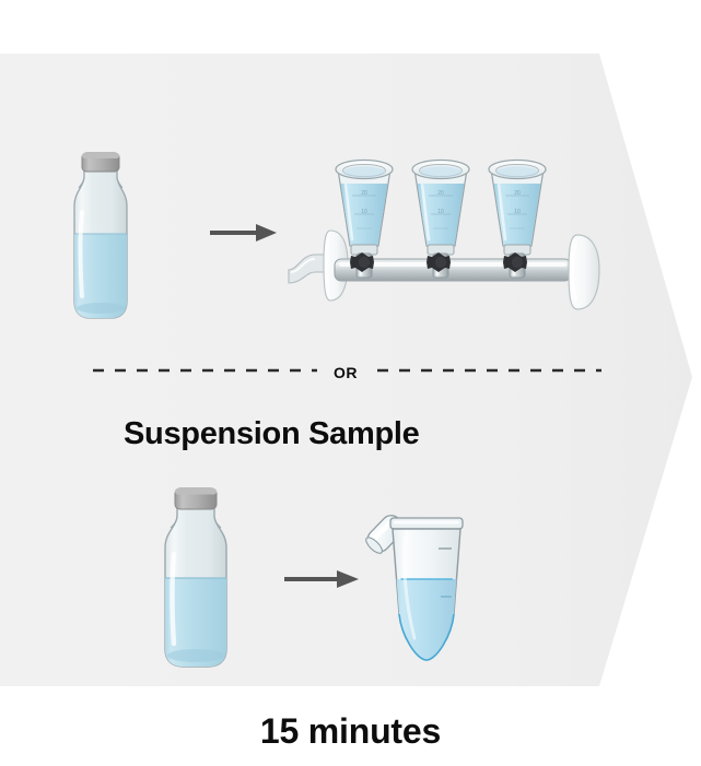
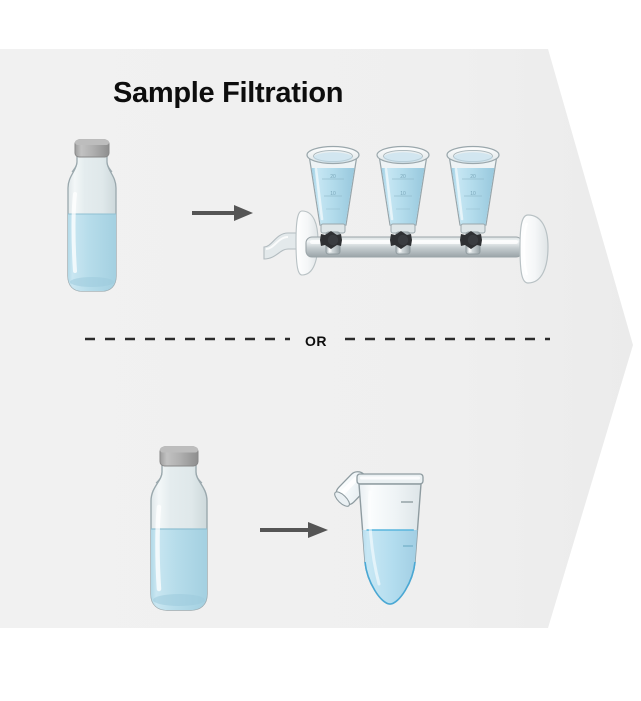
+ Sample Filtration
  OR
- Suspension Sample
- 15 minutes
